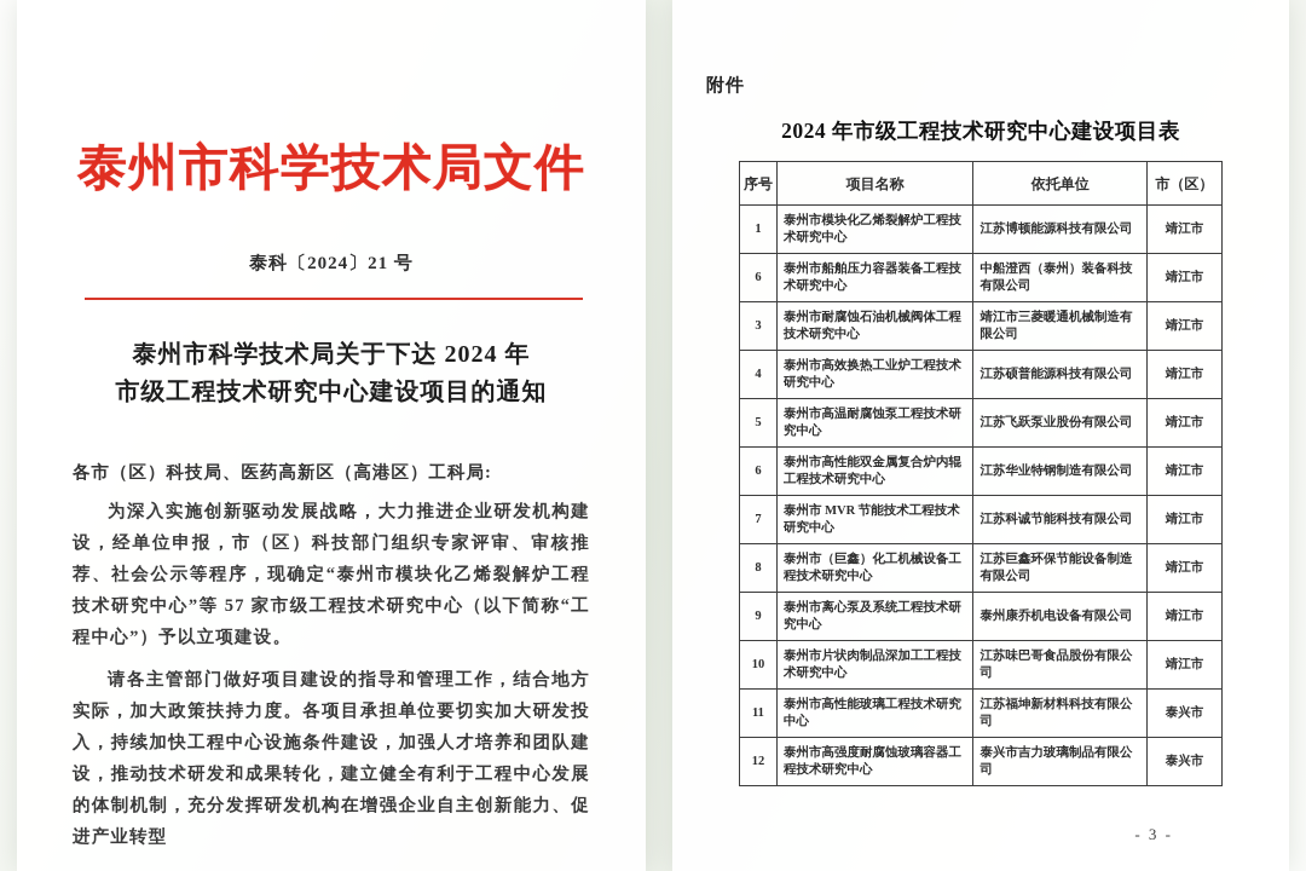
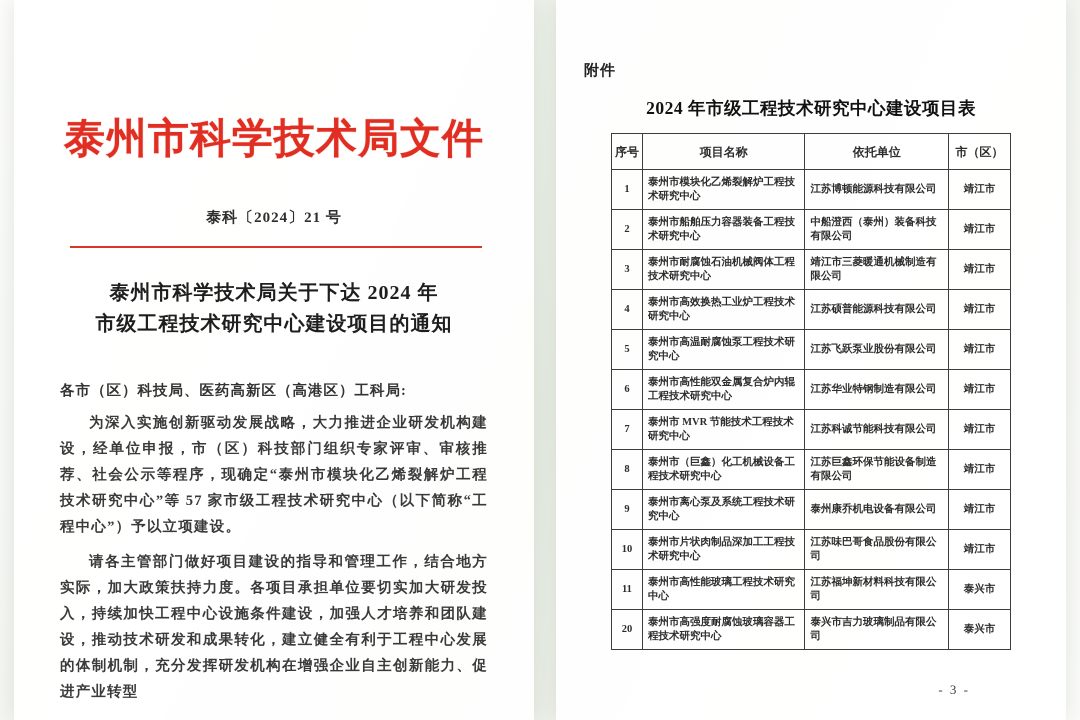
  泰州市科学技术局文件
  泰科〔2024〕21 号
  泰州市科学技术局关于下达 2024 年
  市级工程技术研究中心建设项目的通知
  各市（区）科技局、医药高新区（高港区）工科局:
  为深入实施创新驱动发展战略，大力推进企业研发机构建设，经单位申报，市（区）科技部门组织专家评审、审核推荐、社会公示等程序，现确定“泰州市模块化乙烯裂解炉工程技术研究中心”等 57 家市级工程技术研究中心（以下简称“工程中心”）予以立项建设。
  请各主管部门做好项目建设的指导和管理工作，结合地方实际，加大政策扶持力度。各项目承担单位要切实加大研发投入，持续加快工程中心设施条件建设，加强人才培养和团队建设，推动技术研发和成果转化，建立健全有利于工程中心发展的体制机制，充分发挥研发机构在增强企业自主创新能力、促进产业转型
  附件
  2024 年市级工程技术研究中心建设项目表
  序号	项目名称	依托单位	市（区）
  1	泰州市模块化乙烯裂解炉工程技术研究中心	江苏博顿能源科技有限公司	靖江市
- 6	泰州市船舶压力容器装备工程技术研究中心	中船澄西（泰州）装备科技有限公司	靖江市
+ 2	泰州市船舶压力容器装备工程技术研究中心	中船澄西（泰州）装备科技有限公司	靖江市
  3	泰州市耐腐蚀石油机械阀体工程技术研究中心	靖江市三菱暖通机械制造有限公司	靖江市
  4	泰州市高效换热工业炉工程技术研究中心	江苏硕普能源科技有限公司	靖江市
  5	泰州市高温耐腐蚀泵工程技术研究中心	江苏飞跃泵业股份有限公司	靖江市
  6	泰州市高性能双金属复合炉内辊工程技术研究中心	江苏华业特钢制造有限公司	靖江市
  7	泰州市 MVR 节能技术工程技术研究中心	江苏科诚节能科技有限公司	靖江市
  8	泰州市（巨鑫）化工机械设备工程技术研究中心	江苏巨鑫环保节能设备制造有限公司	靖江市
  9	泰州市离心泵及系统工程技术研究中心	泰州康乔机电设备有限公司	靖江市
  10	泰州市片状肉制品深加工工程技术研究中心	江苏味巴哥食品股份有限公司	靖江市
  11	泰州市高性能玻璃工程技术研究中心	江苏福坤新材料科技有限公司	泰兴市
- 12	泰州市高强度耐腐蚀玻璃容器工程技术研究中心	泰兴市吉力玻璃制品有限公司	泰兴市
+ 20	泰州市高强度耐腐蚀玻璃容器工程技术研究中心	泰兴市吉力玻璃制品有限公司	泰兴市
  - 3 -
